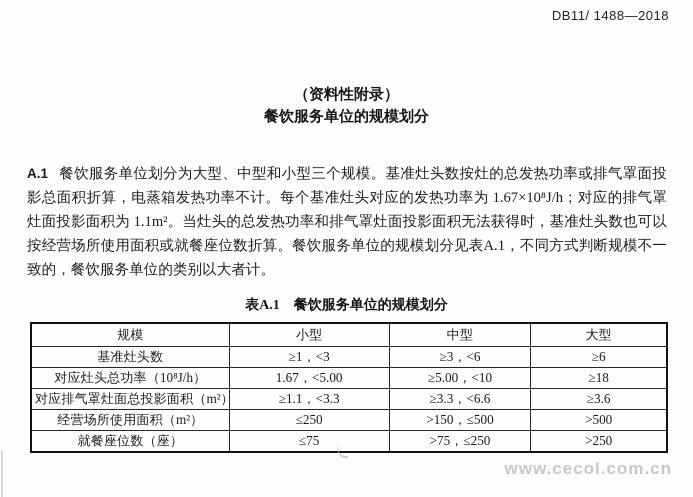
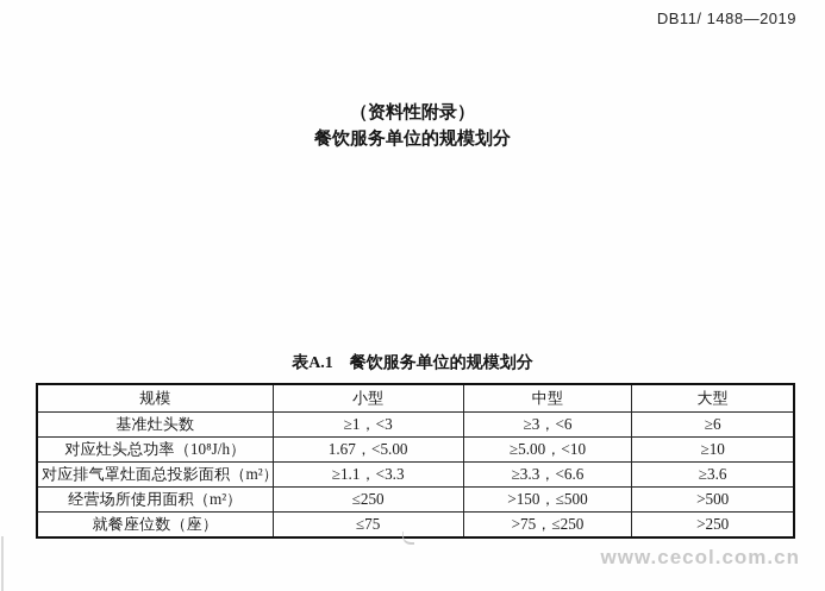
- DB11/ 1488—2018
+ DB11/ 1488—2019
  （资料性附录）
  餐饮服务单位的规模划分
- A.1 餐饮服务单位划分为大型、中型和小型三个规模。基准灶头数按灶的总发热功率或排气罩面投影总面积折算，电蒸箱发热功率不计。每个基准灶头对应的发热功率为 1.67×10⁸J/h；对应的排气罩灶面投影面积为 1.1m²。当灶头的总发热功率和排气罩灶面投影面积无法获得时，基准灶头数也可以按经营场所使用面积或就餐座位数折算。餐饮服务单位的规模划分见表A.1，不同方式判断规模不一致的，餐饮服务单位的类别以大者计。
  表A.1 餐饮服务单位的规模划分
  规模	小型	中型	大型
  基准灶头数	≥1，<3	≥3，<6	≥6
- 对应灶头总功率（10⁸J/h）	1.67，<5.00	≥5.00，<10	≥18
+ 对应灶头总功率（10⁸J/h）	1.67，<5.00	≥5.00，<10	≥10
  对应排气罩灶面总投影面积（m²）	≥1.1，<3.3	≥3.3，<6.6	≥3.6
  经营场所使用面积（m²）	≤250	>150，≤500	>500
  就餐座位数（座）	≤75	>75，≤250	>250
  www.cecol.com.cn
